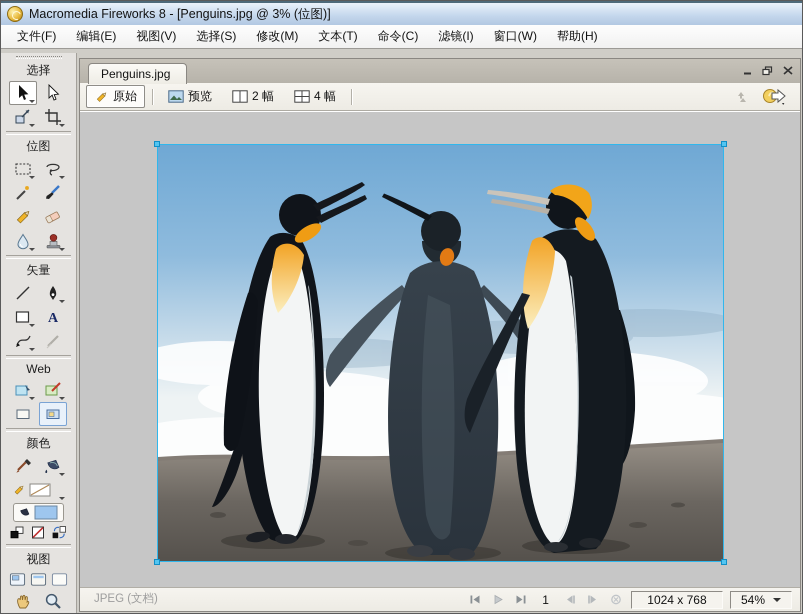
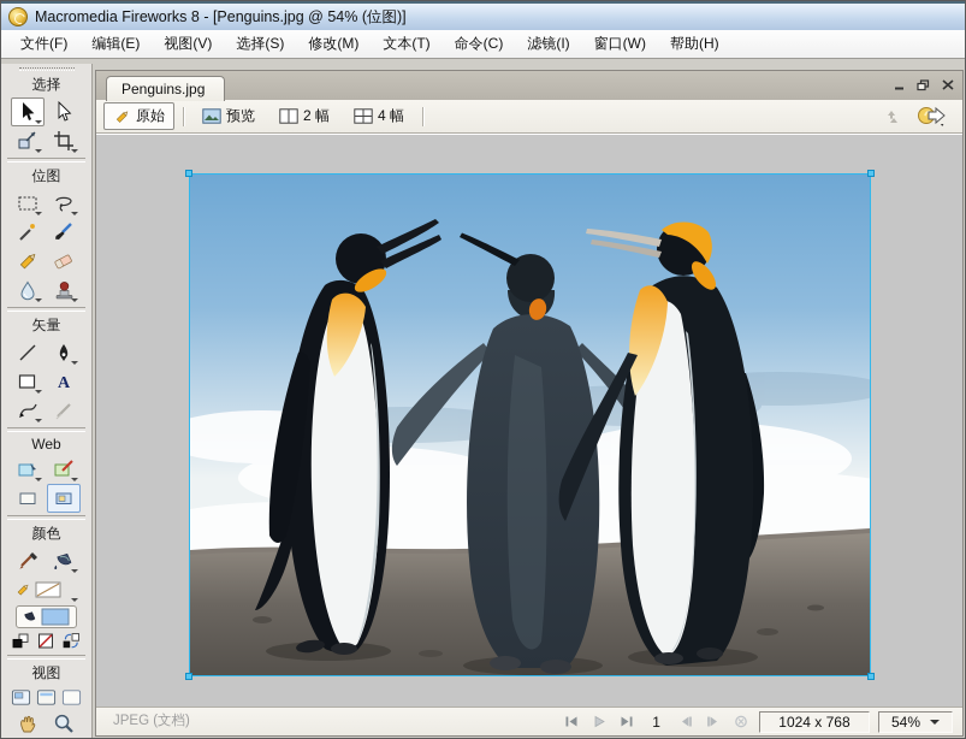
- Macromedia Fireworks 8 - [Penguins.jpg @ 3% (位图)]
+ Macromedia Fireworks 8 - [Penguins.jpg @ 54% (位图)]
  文件(F)
  编辑(E)
  视图(V)
  选择(S)
  修改(M)
  文本(T)
  命令(C)
  滤镜(I)
  窗口(W)
  帮助(H)
  选择
  位图
  矢量
  A
  Web
  颜色
  视图
  Penguins.jpg
  原始
  预览
  2 幅
  4 幅
  JPEG (文档)
  1
  1024 x 768
  54%
